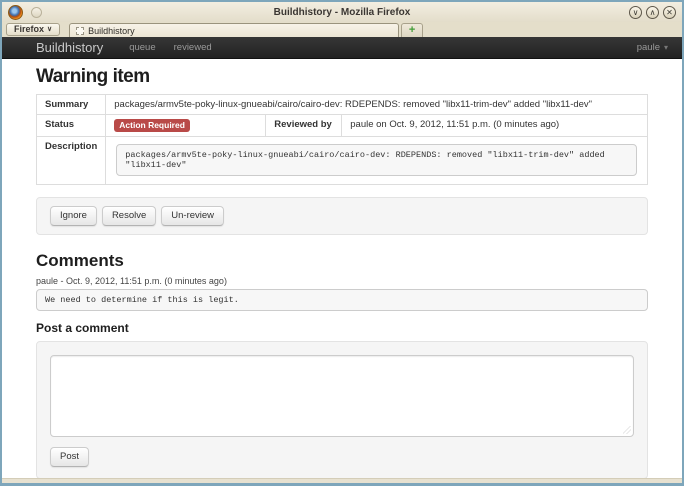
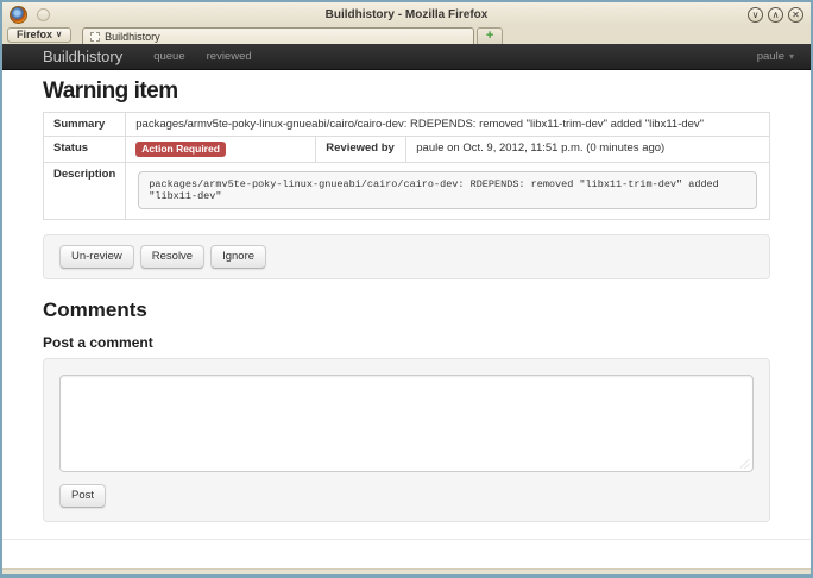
  Buildhistory - Mozilla Firefox
  ∨
  ∧
  ✕
  Firefox
  Buildhistory
  +
  Buildhistory
  queue
  reviewed
  paule
  ▾
  Warning item
  Summary	packages/armv5te-poky-linux-gnueabi/cairo/cairo-dev: RDEPENDS: removed "libx11-trim-dev" added "libx11-dev"
  Status	Action Required	Reviewed by	paule on Oct. 9, 2012, 11:51 p.m. (0 minutes ago)
  Description	packages/armv5te-poky-linux-gnueabi/cairo/cairo-dev: RDEPENDS: removed "libx11-trim-dev" added "libx11-dev"
- Ignore
+ Un-review
  Resolve
- Un-review
+ Ignore
  Comments
- paule - Oct. 9, 2012, 11:51 p.m. (0 minutes ago)
- We need to determine if this is legit.
  Post a comment
  Post
